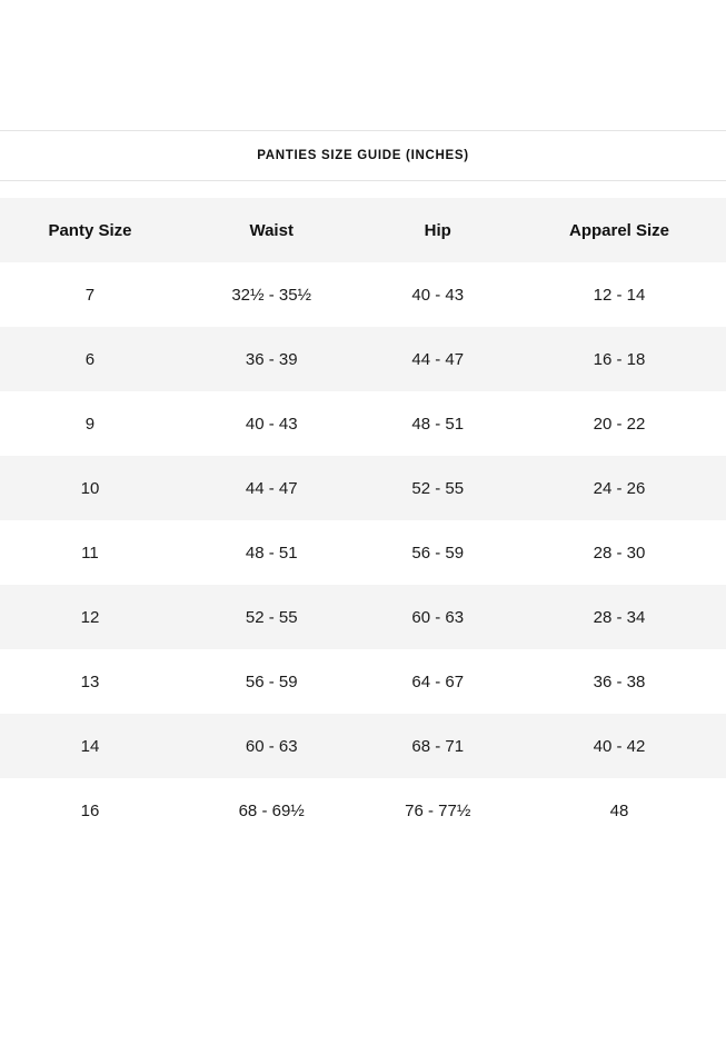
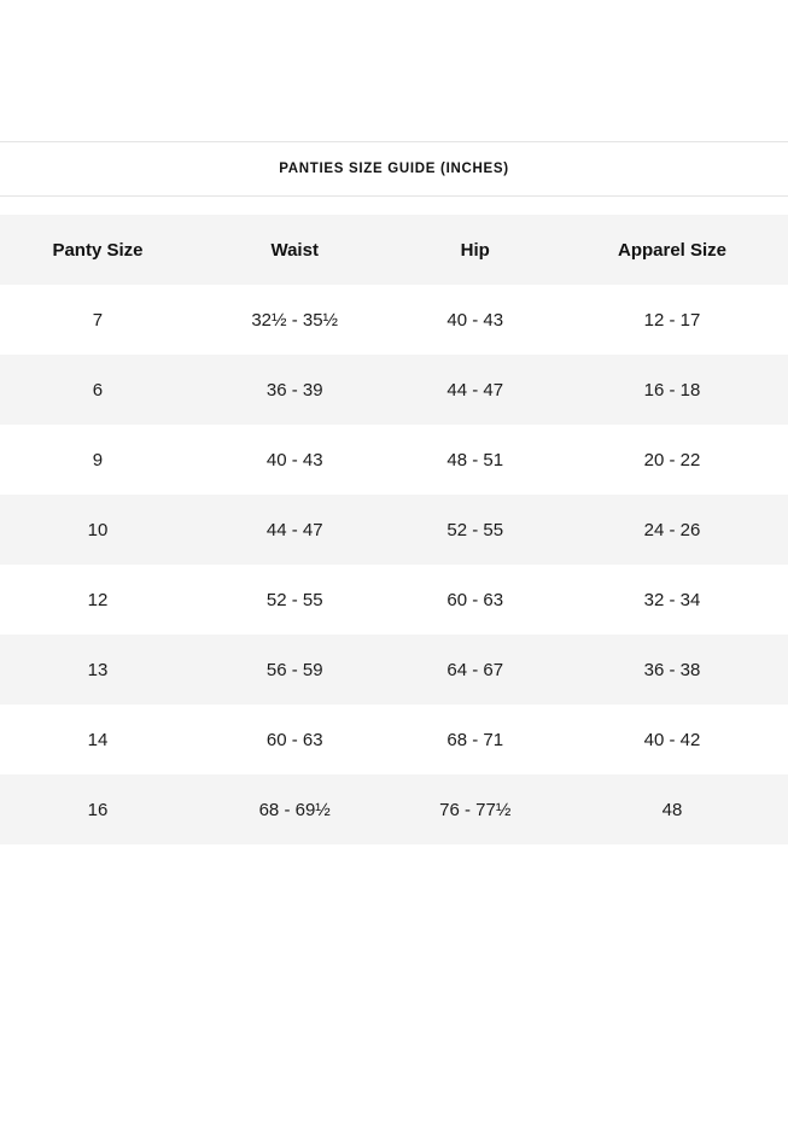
  PANTIES SIZE GUIDE (INCHES)
  Panty Size	Waist	Hip	Apparel Size
- 7	32½ - 35½	40 - 43	12 - 14
+ 7	32½ - 35½	40 - 43	12 - 17
  6	36 - 39	44 - 47	16 - 18
  9	40 - 43	48 - 51	20 - 22
  10	44 - 47	52 - 55	24 - 26
- 11	48 - 51	56 - 59	28 - 30
- 12	52 - 55	60 - 63	28 - 34
+ 12	52 - 55	60 - 63	32 - 34
  13	56 - 59	64 - 67	36 - 38
  14	60 - 63	68 - 71	40 - 42
  16	68 - 69½	76 - 77½	48
